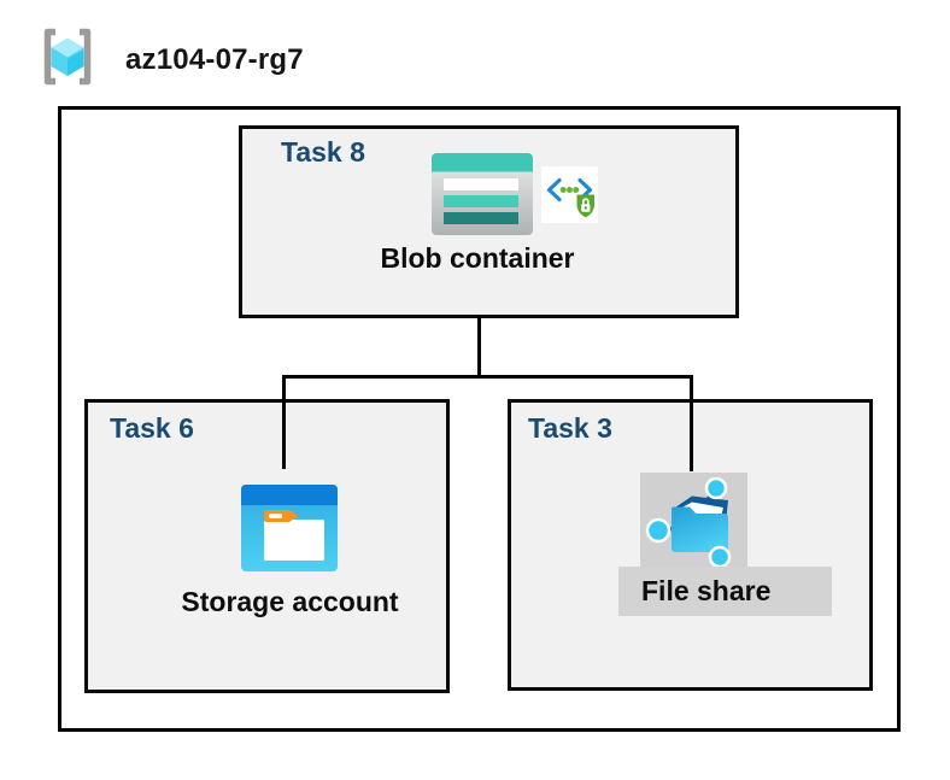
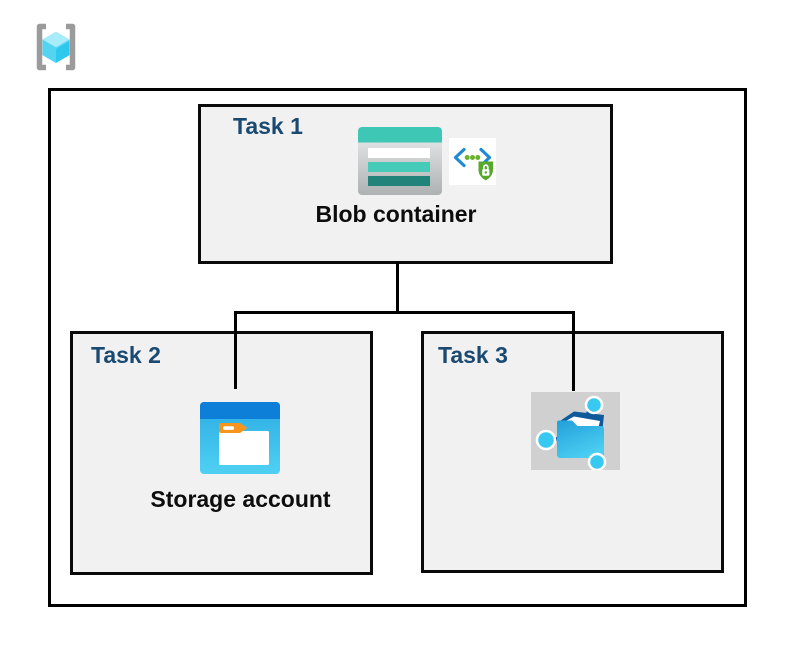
- az104-07-rg7
- Task 8
+ Task 1
  Blob container
- Task 6
+ Task 2
  Storage account
  Task 3
- File share
